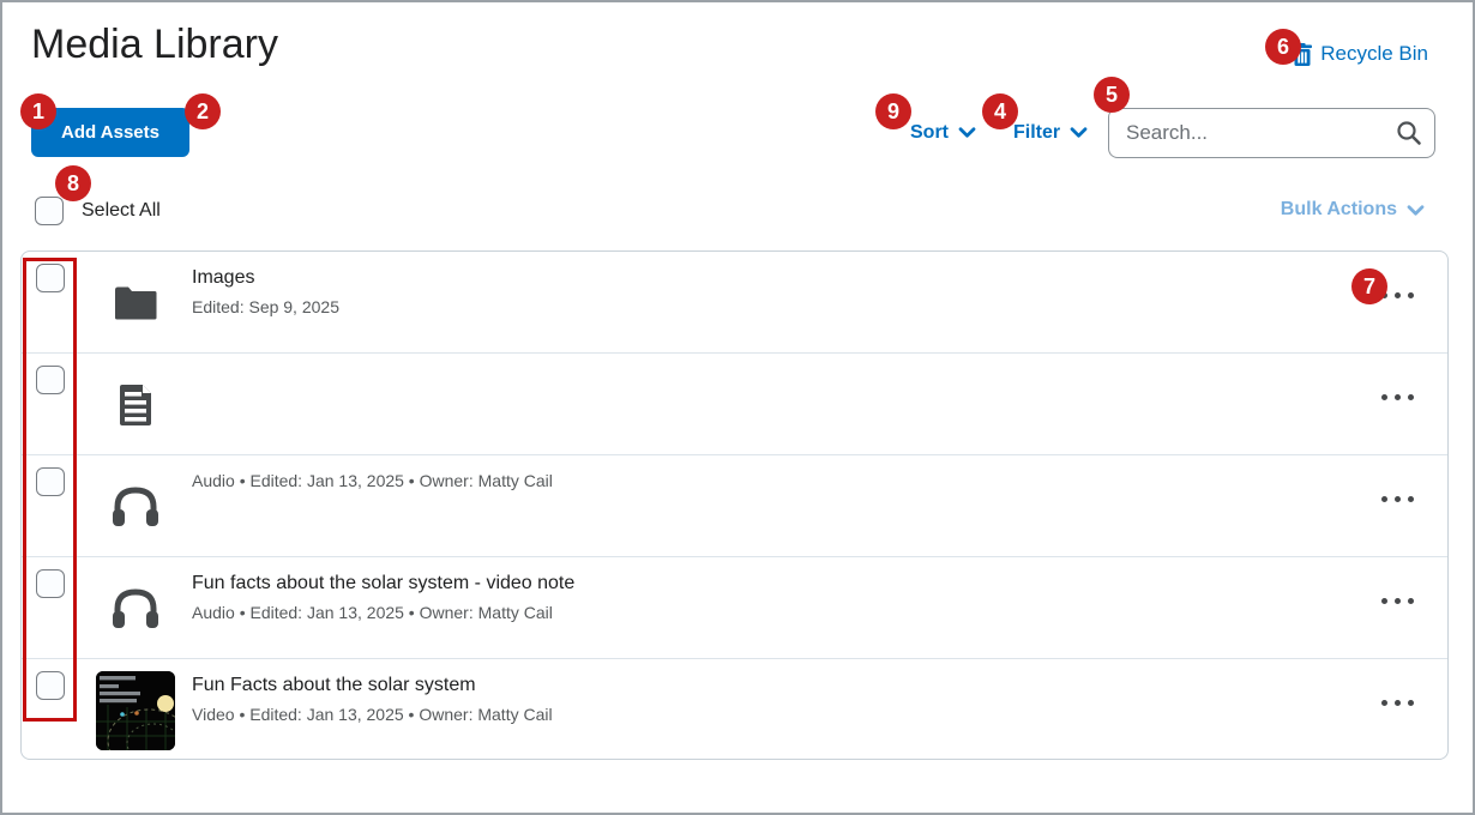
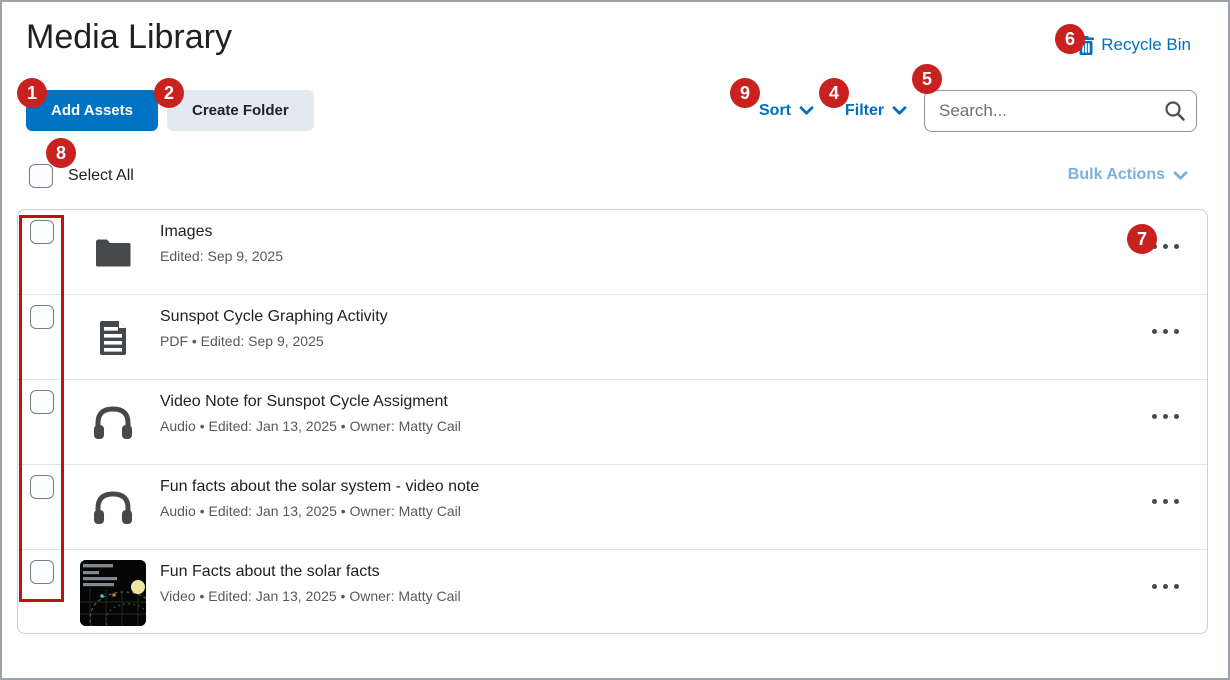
  Media Library
  Recycle Bin
  Add Assets
+ Create Folder
  Sort
  Filter
  Search...
  Select All
  Bulk Actions
  Images
  Edited: Sep 9, 2025
+ Sunspot Cycle Graphing Activity
+ PDF • Edited: Sep 9, 2025
+ Video Note for Sunspot Cycle Assigment
  Audio • Edited: Jan 13, 2025 • Owner: Matty Cail
  Fun facts about the solar system - video note
  Audio • Edited: Jan 13, 2025 • Owner: Matty Cail
- Fun Facts about the solar system
+ Fun Facts about the solar facts
  Video • Edited: Jan 13, 2025 • Owner: Matty Cail
  1
  2
  9
  4
  5
  6
  7
  8
